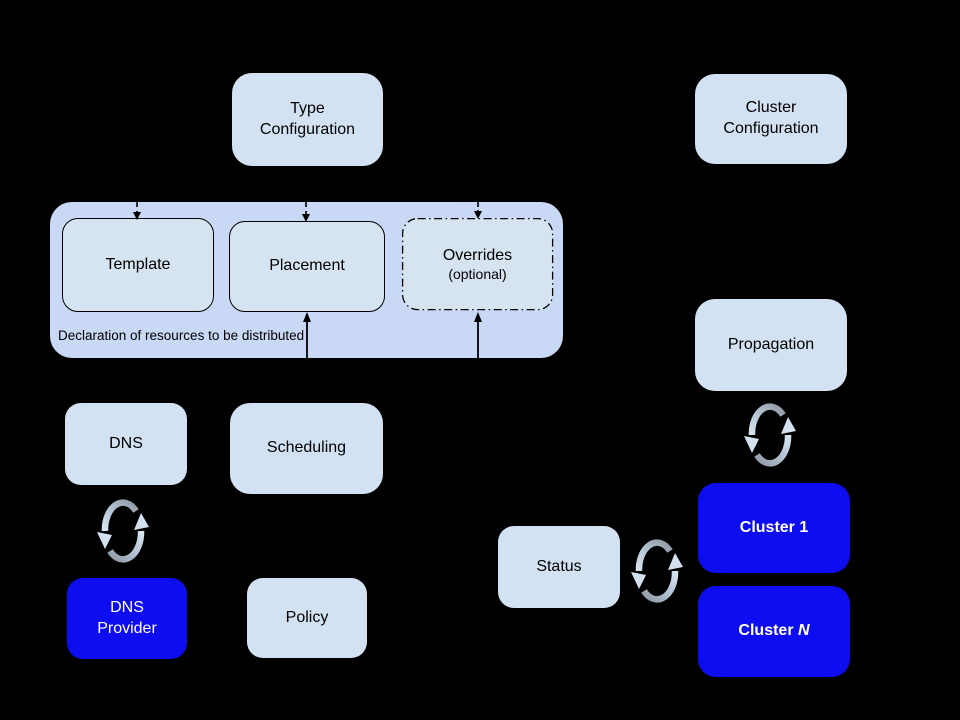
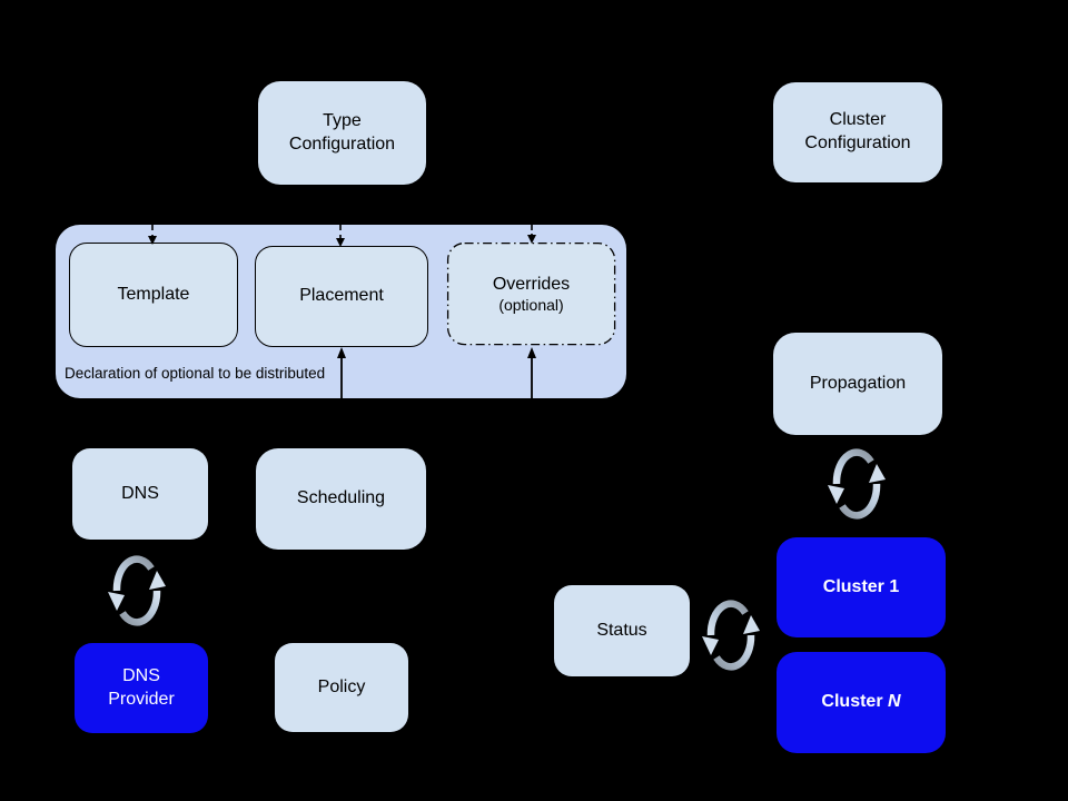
  Type
  Configuration
  Cluster
  Configuration
  Template
  Placement
  Overrides
  (optional)
- Declaration of resources to be distributed
+ Declaration of optional to be distributed
  DNS
  Scheduling
  DNS
  Provider
  Policy
  Propagation
  Status
  Cluster 1
  Cluster N
